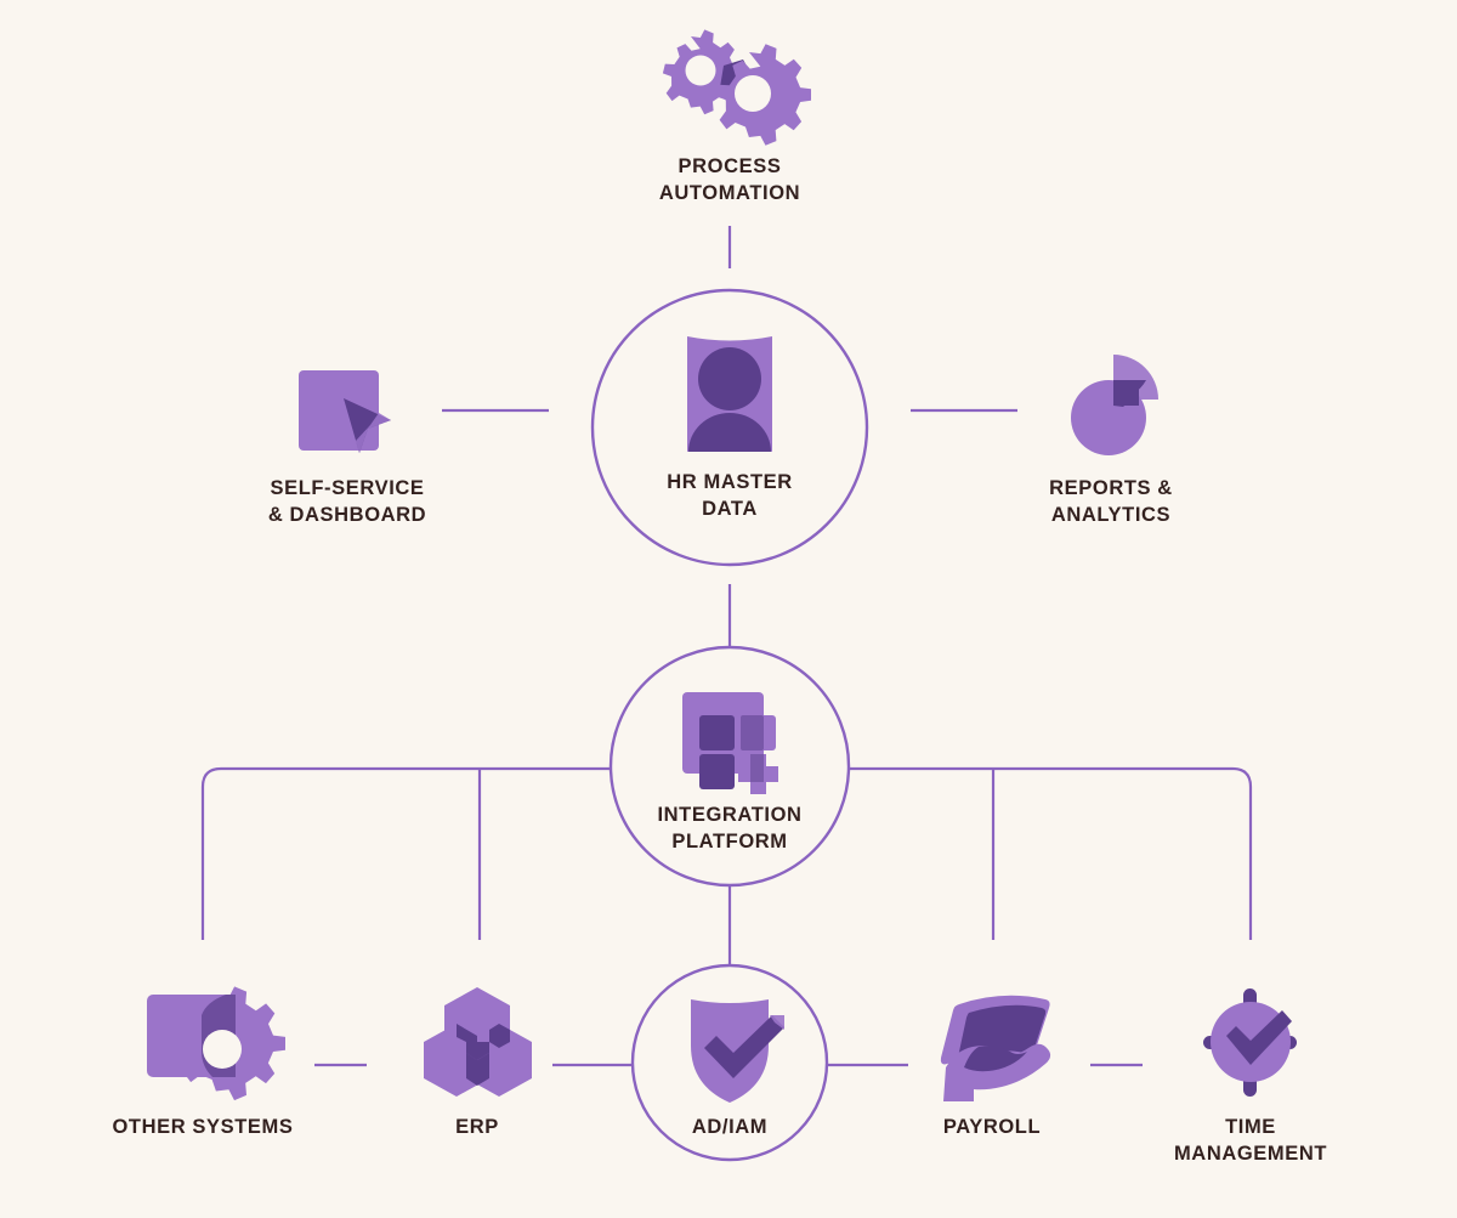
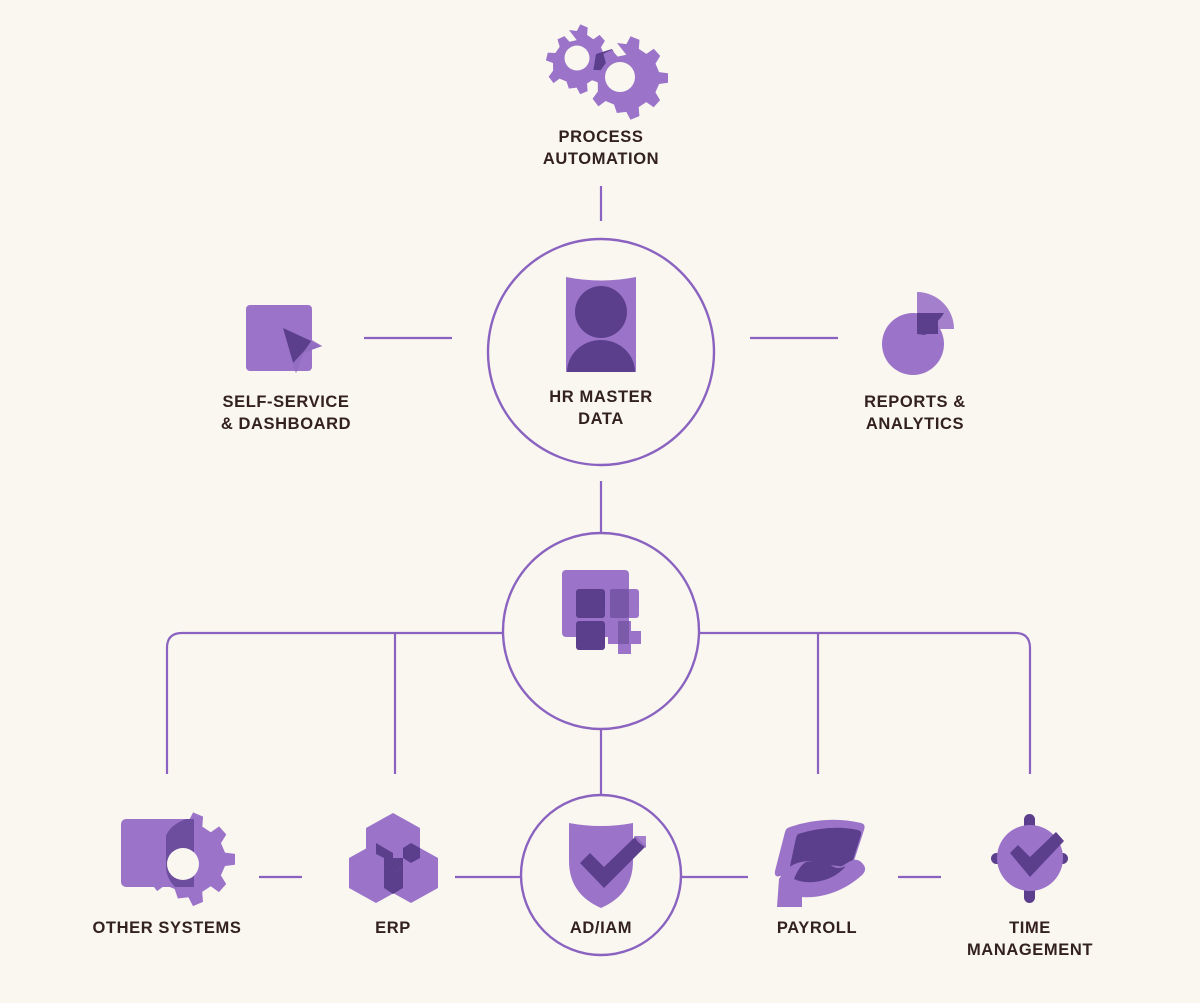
  PROCESS
  AUTOMATION
  SELF-SERVICE
  & DASHBOARD
  HR MASTER
  DATA
  REPORTS &
  ANALYTICS
- INTEGRATION
- PLATFORM
  OTHER SYSTEMS
  ERP
  AD/IAM
  PAYROLL
  TIME
  MANAGEMENT
